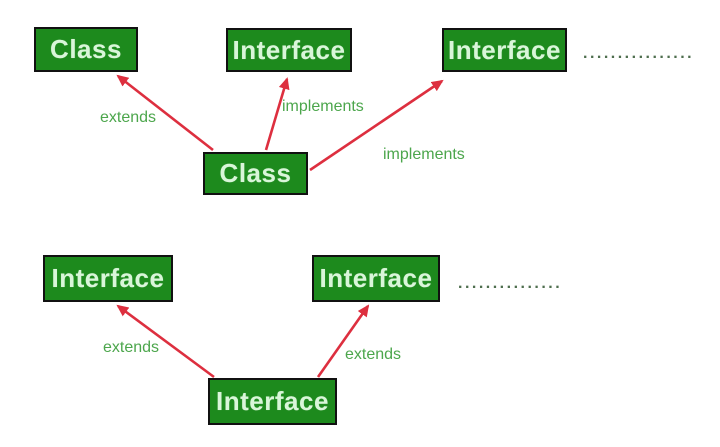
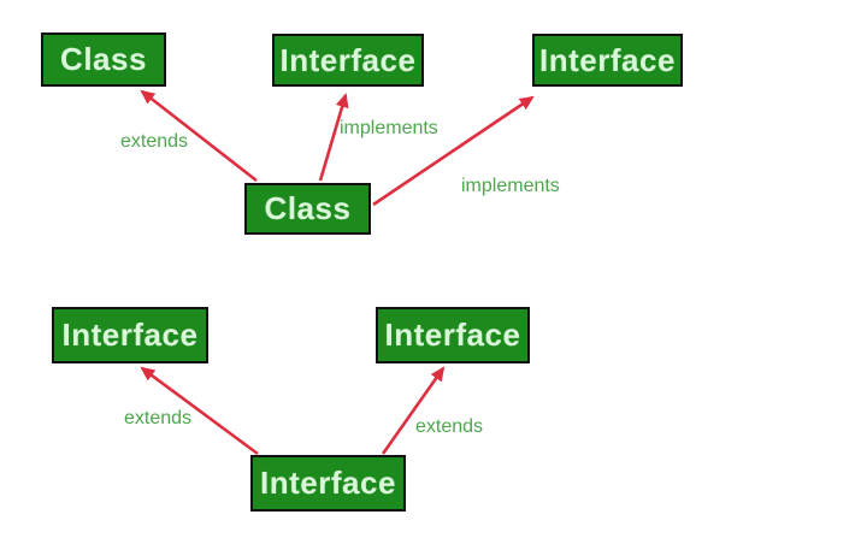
  Class
  Interface
  Interface
  Class
  Interface
  Interface
  Interface
  extends
  implements
  implements
  extends
  extends
- ................
- ...............
